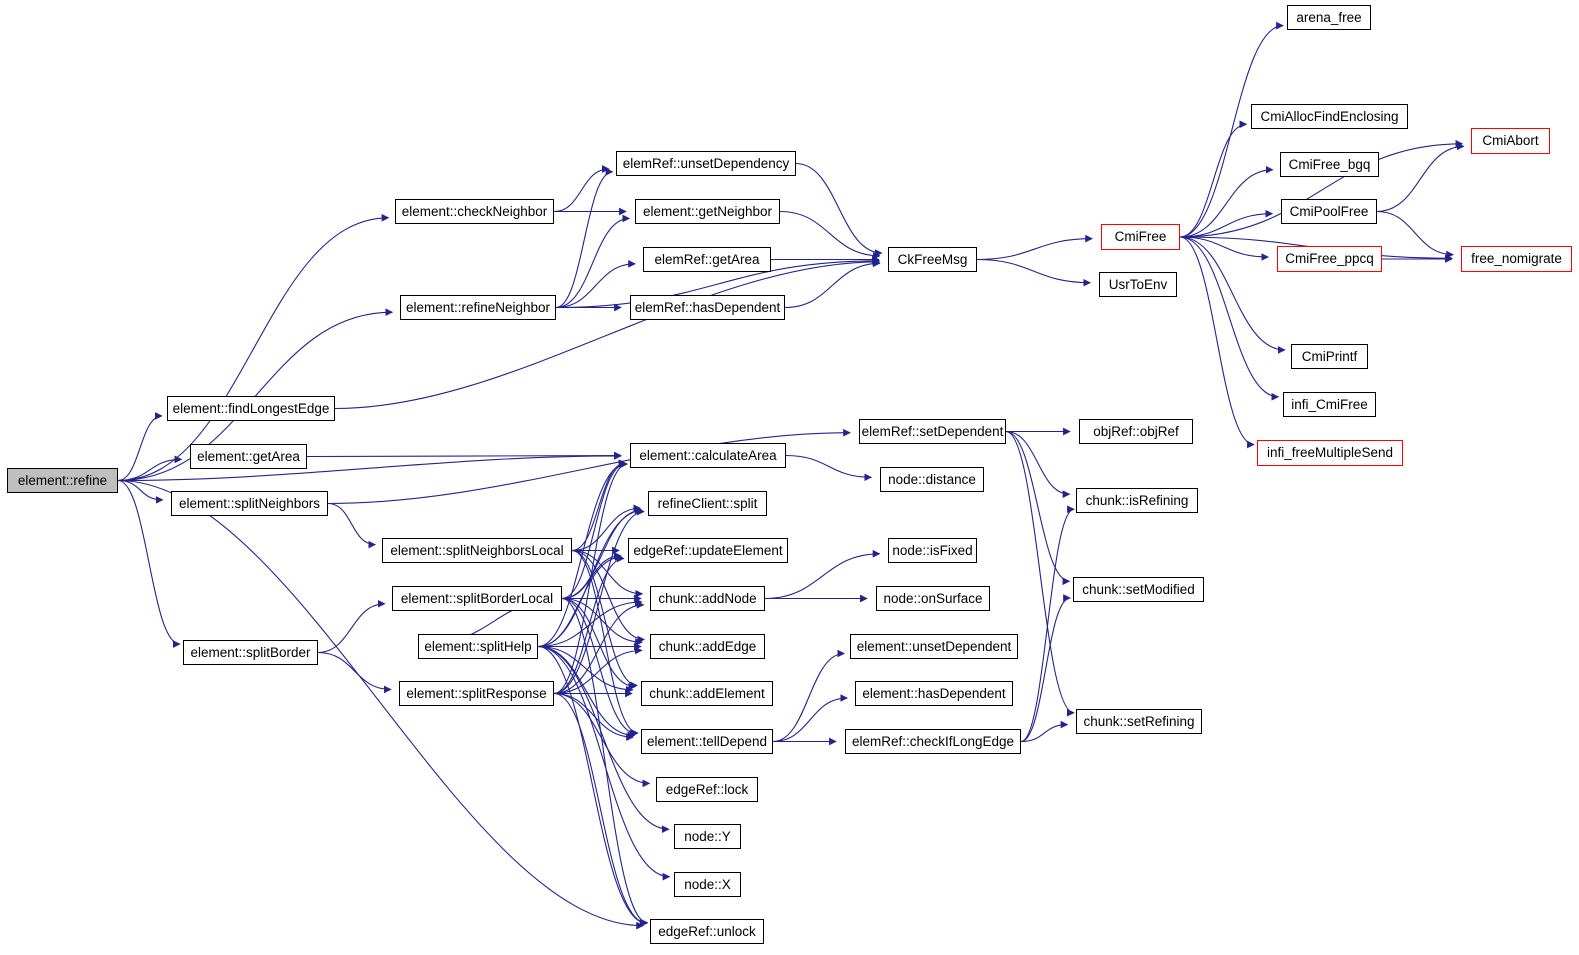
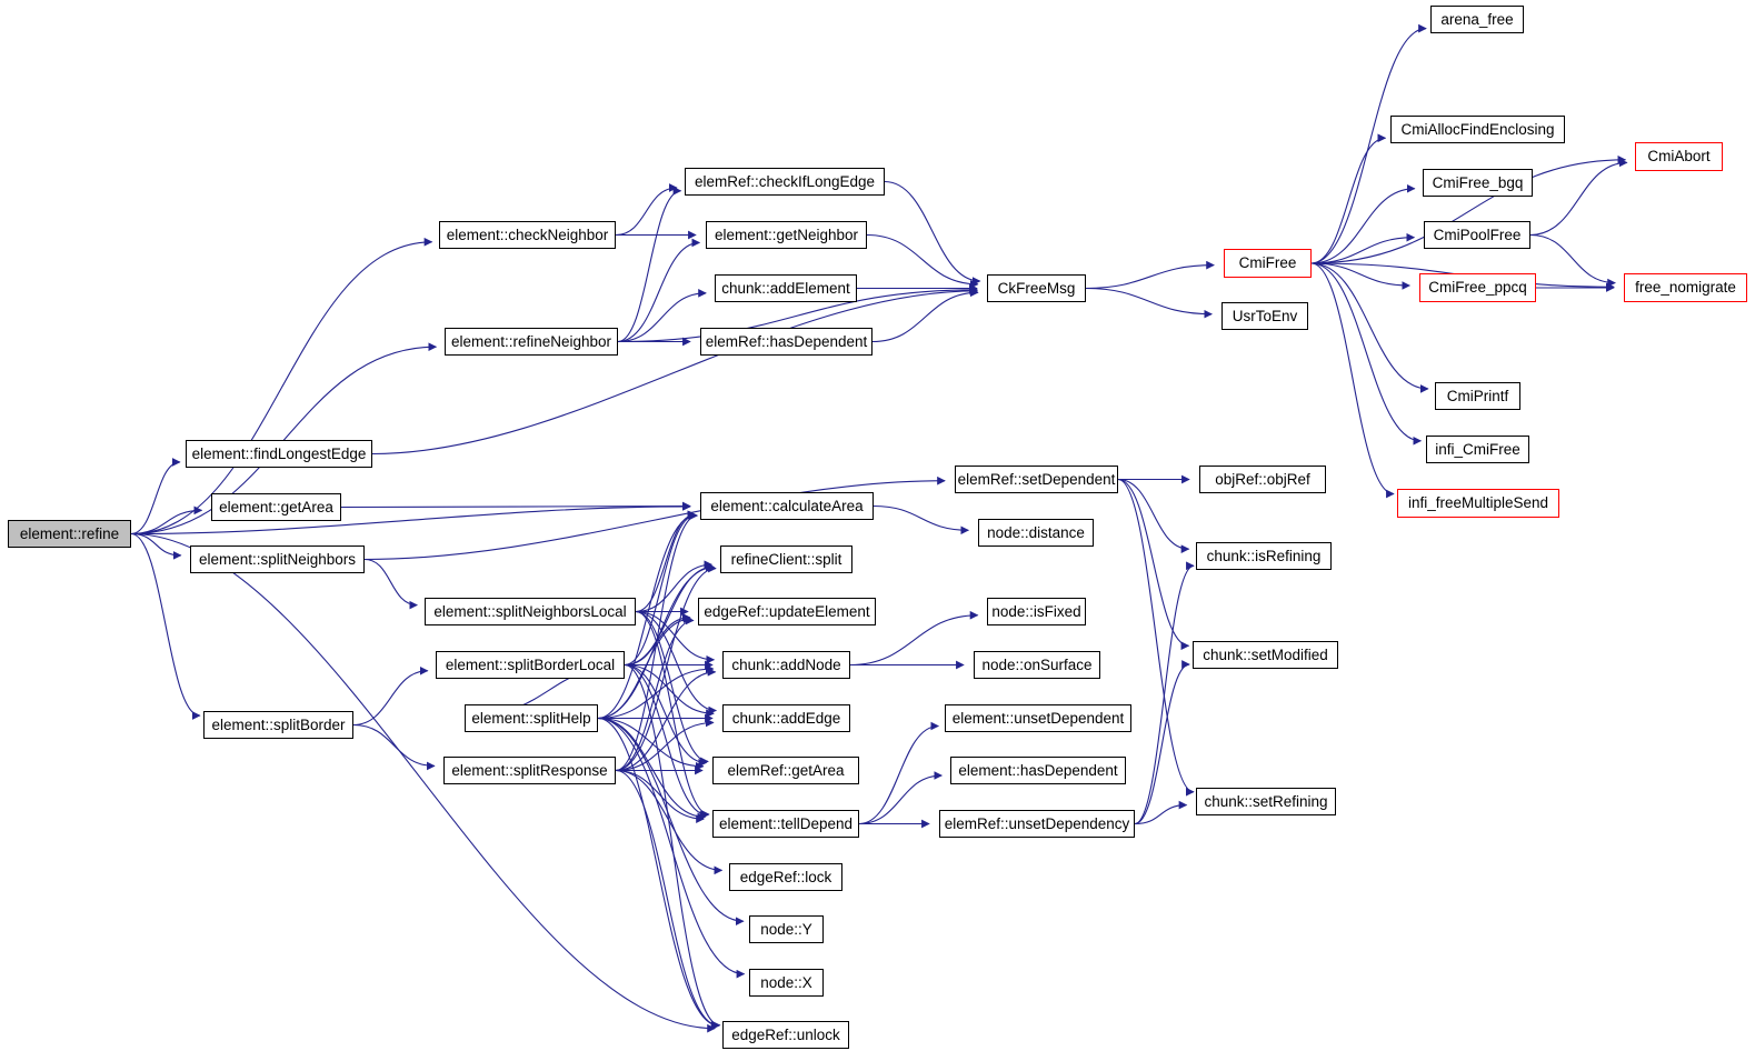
  element::refine
  element::checkNeighbor
  element::refineNeighbor
  element::findLongestEdge
  element::getArea
  element::splitNeighbors
  element::splitBorder
- elemRef::unsetDependency
+ elemRef::checkIfLongEdge
  element::getNeighbor
- elemRef::getArea
+ chunk::addElement
  elemRef::hasDependent
  element::calculateArea
  refineClient::split
  edgeRef::updateElement
  chunk::addNode
  chunk::addEdge
- chunk::addElement
+ elemRef::getArea
  element::tellDepend
  edgeRef::lock
  node::Y
  node::X
  edgeRef::unlock
  element::splitNeighborsLocal
  element::splitBorderLocal
  element::splitHelp
  element::splitResponse
  CkFreeMsg
  elemRef::setDependent
  node::distance
  node::isFixed
  node::onSurface
  element::unsetDependent
  element::hasDependent
- elemRef::checkIfLongEdge
+ elemRef::unsetDependency
  CmiFree
  UsrToEnv
  objRef::objRef
  chunk::isRefining
  chunk::setModified
  chunk::setRefining
  arena_free
  CmiAllocFindEnclosing
  CmiFree_bgq
  CmiPoolFree
  CmiFree_ppcq
  CmiPrintf
  infi_CmiFree
  infi_freeMultipleSend
  CmiAbort
  free_nomigrate
